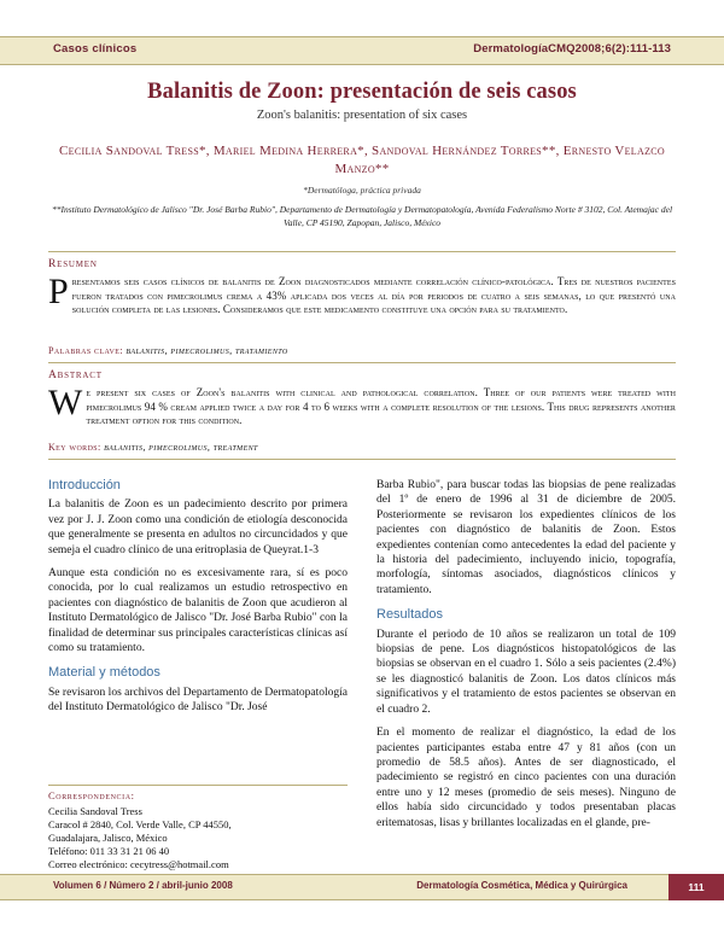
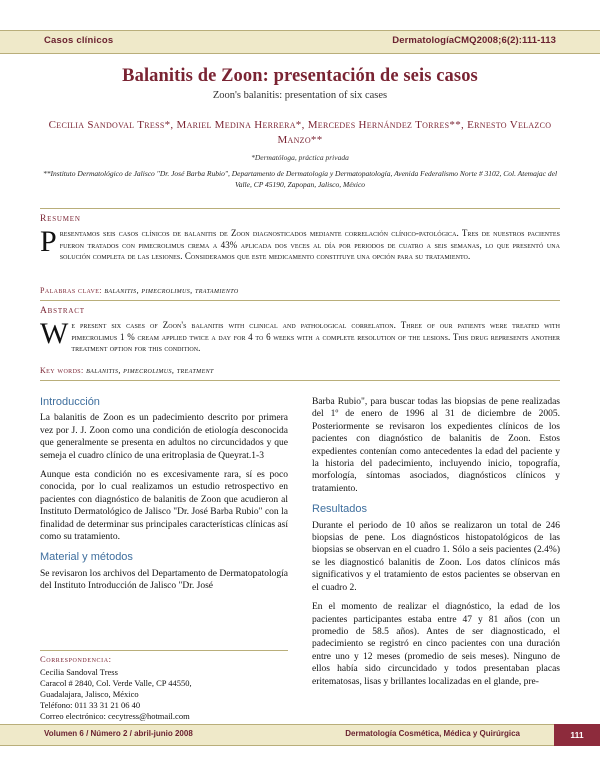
  Casos clínicos
  DermatologíaCMQ2008;6(2):111-113
  Balanitis de Zoon: presentación de seis casos
  Zoon's balanitis: presentation of six cases
- Cecilia Sandoval Tress*, Mariel Medina Herrera*, Sandoval Hernández Torres**, Ernesto Velazco Manzo**
+ Cecilia Sandoval Tress*, Mariel Medina Herrera*, Mercedes Hernández Torres**, Ernesto Velazco Manzo**
  *Dermatóloga, práctica privada
  **Instituto Dermatológico de Jalisco "Dr. José Barba Rubio", Departamento de Dermatología y Dermatopatología, Avenida Federalismo Norte # 3102, Col. Atemajac del Valle, CP 45190, Zapopan, Jalisco, México
  Resumen
  P
  resentamos seis casos clínicos de balanitis de Zoon diagnosticados mediante correlación clínico-patológica. Tres de nuestros pacientes fueron tratados con pimecrolimus crema a 43% aplicada dos veces al día por periodos de cuatro a seis semanas, lo que presentó una solución completa de las lesiones. Consideramos que este medicamento constituye una opción para su tratamiento.
  Palabras clave: balanitis, pimecrolimus, tratamiento
  Abstract
  W
- e present six cases of Zoon's balanitis with clinical and pathological correlation. Three of our patients were treated with pimecrolimus 94 % cream applied twice a day for 4 to 6 weeks with a complete resolution of the lesions. This drug represents another treatment option for this condition.
+ e present six cases of Zoon's balanitis with clinical and pathological correlation. Three of our patients were treated with pimecrolimus 1 % cream applied twice a day for 4 to 6 weeks with a complete resolution of the lesions. This drug represents another treatment option for this condition.
  Key words: balanitis, pimecrolimus, treatment
  Introducción
  La balanitis de Zoon es un padecimiento descrito por primera vez por J. J. Zoon como una condición de etiología desconocida que generalmente se presenta en adultos no circuncidados y que semeja el cuadro clínico de una eritroplasia de Queyrat.1-3
  Aunque esta condición no es excesivamente rara, sí es poco conocida, por lo cual realizamos un estudio retrospectivo en pacientes con diagnóstico de balanitis de Zoon que acudieron al Instituto Dermatológico de Jalisco "Dr. José Barba Rubio" con la finalidad de determinar sus principales características clínicas así como su tratamiento.
  Material y métodos
- Se revisaron los archivos del Departamento de Dermatopatología del Instituto Dermatológico de Jalisco "Dr. José
+ Se revisaron los archivos del Departamento de Dermatopatología del Instituto Introducción de Jalisco "Dr. José
  Barba Rubio", para buscar todas las biopsias de pene realizadas del 1º de enero de 1996 al 31 de diciembre de 2005. Posteriormente se revisaron los expedientes clínicos de los pacientes con diagnóstico de balanitis de Zoon. Estos expedientes contenían como antecedentes la edad del paciente y la historia del padecimiento, incluyendo inicio, topografía, morfología, síntomas asociados, diagnósticos clínicos y tratamiento.
  Resultados
- Durante el periodo de 10 años se realizaron un total de 109 biopsias de pene. Los diagnósticos histopatológicos de las biopsias se observan en el cuadro 1. Sólo a seis pacientes (2.4%) se les diagnosticó balanitis de Zoon. Los datos clínicos más significativos y el tratamiento de estos pacientes se observan en el cuadro 2.
+ Durante el periodo de 10 años se realizaron un total de 246 biopsias de pene. Los diagnósticos histopatológicos de las biopsias se observan en el cuadro 1. Sólo a seis pacientes (2.4%) se les diagnosticó balanitis de Zoon. Los datos clínicos más significativos y el tratamiento de estos pacientes se observan en el cuadro 2.
  En el momento de realizar el diagnóstico, la edad de los pacientes participantes estaba entre 47 y 81 años (con un promedio de 58.5 años). Antes de ser diagnosticado, el padecimiento se registró en cinco pacientes con una duración entre uno y 12 meses (promedio de seis meses). Ninguno de ellos había sido circuncidado y todos presentaban placas eritematosas, lisas y brillantes localizadas en el glande, pre-
  Correspondencia:
  Cecilia Sandoval Tress
  Caracol # 2840, Col. Verde Valle, CP 44550,
  Guadalajara, Jalisco, México
  Teléfono: 011 33 31 21 06 40
  Correo electrónico: cecytress@hotmail.com
  Volumen 6 / Número 2 / abril-junio 2008
  Dermatología Cosmética, Médica y Quirúrgica
  111
